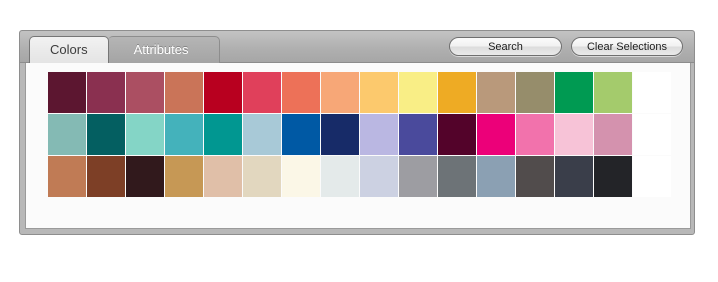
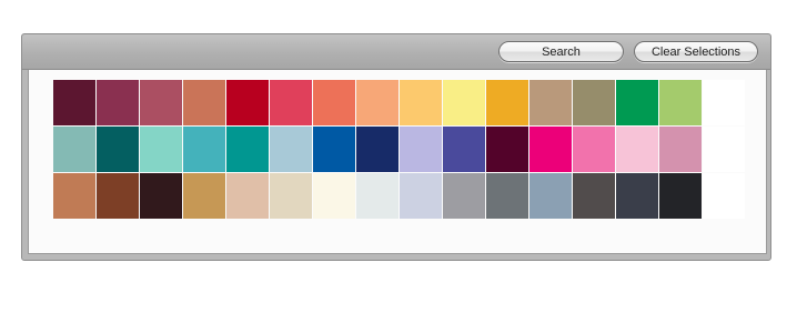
- Colors
- Attributes
  Search
  Clear Selections
